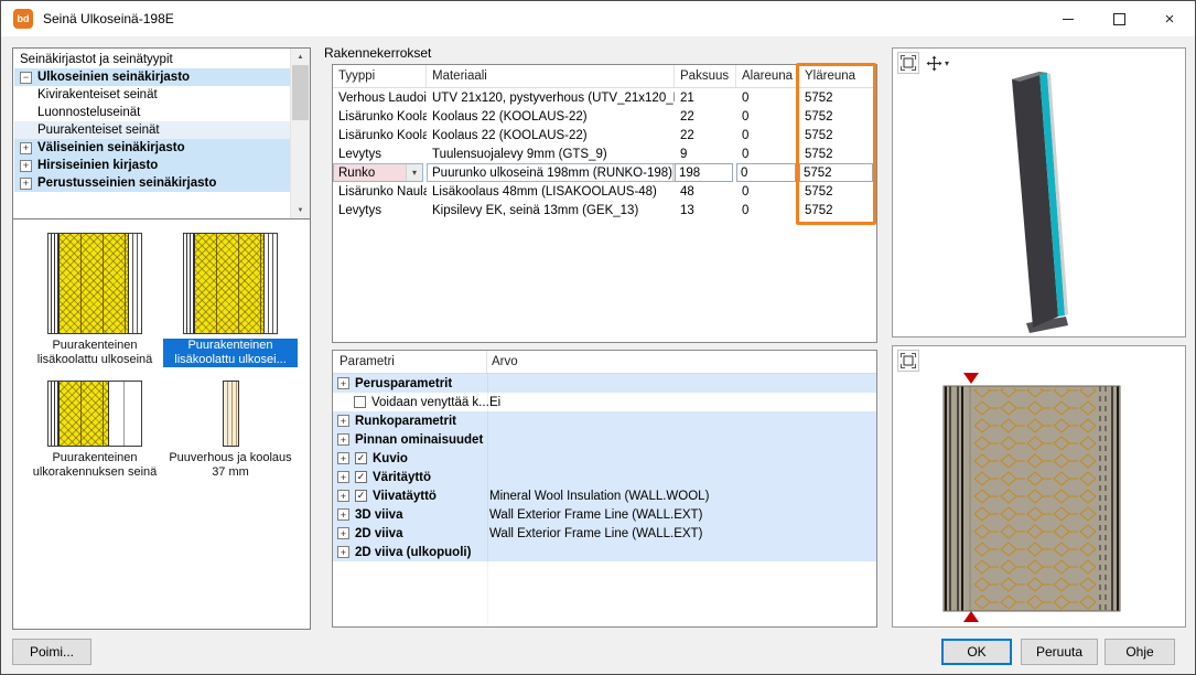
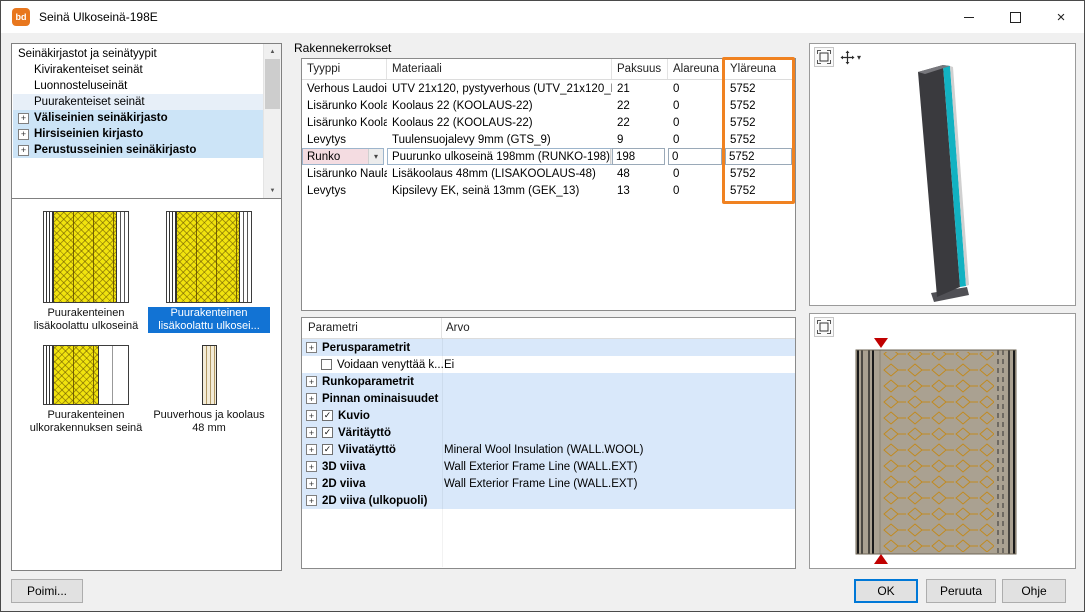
  bd
  Seinä Ulkoseinä-198E
  ×
  Seinäkirjastot ja seinätyypit
- −
- Ulkoseinien seinäkirjasto
  Kivirakenteiset seinät
  Luonnosteluseinät
  Puurakenteiset seinät
  +
  Väliseinien seinäkirjasto
  +
  Hirsiseinien kirjasto
  +
  Perustusseinien seinäkirjasto
  Puurakenteinen
  lisäkoolattu ulkoseinä
  Puurakenteinen
  lisäkoolattu ulkosei...
  Puurakenteinen
  ulkorakennuksen seinä
  Puuverhous ja koolaus
- 37 mm
+ 48 mm
  Rakennekerrokset
  Tyyppi
  Materiaali
  Paksuus
  Alareuna
  Yläreuna
  Verhous Laudoi
  UTV 21x120, pystyverhous (UTV_21x120_
  21
  0
  5752
  Lisärunko Koola
  Koolaus 22 (KOOLAUS-22)
  22
  0
  5752
  Lisärunko Koola
  Koolaus 22 (KOOLAUS-22)
  22
  0
  5752
  Levytys
  Tuulensuojalevy 9mm (GTS_9)
  9
  0
  5752
  Runko
  ▾
  Puurunko ulkoseinä 198mm (RUNKO-198)
  198
  0
  5752
  Lisärunko Naula
  Lisäkoolaus 48mm (LISAKOOLAUS-48)
  48
  0
  5752
  Levytys
  Kipsilevy EK, seinä 13mm (GEK_13)
  13
  0
  5752
  Parametri
  Arvo
  +
  Perusparametrit
  Voidaan venyttää k...
  Ei
  +
  Runkoparametrit
  +
  Pinnan ominaisuudet
  +
  ✓
  Kuvio
  +
  ✓
  Väritäyttö
  +
  ✓
  Viivatäyttö
  Mineral Wool Insulation (WALL.WOOL)
  +
  3D viiva
  Wall Exterior Frame Line (WALL.EXT)
  +
  2D viiva
  Wall Exterior Frame Line (WALL.EXT)
  +
  2D viiva (ulkopuoli)
  ▾
  Poimi...
  OK
  Peruuta
  Ohje
